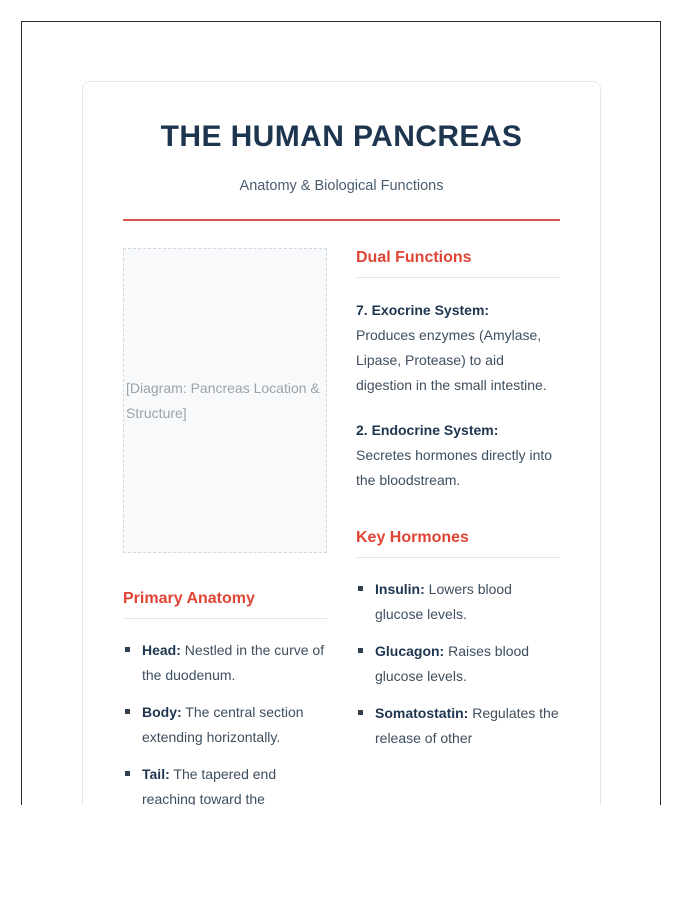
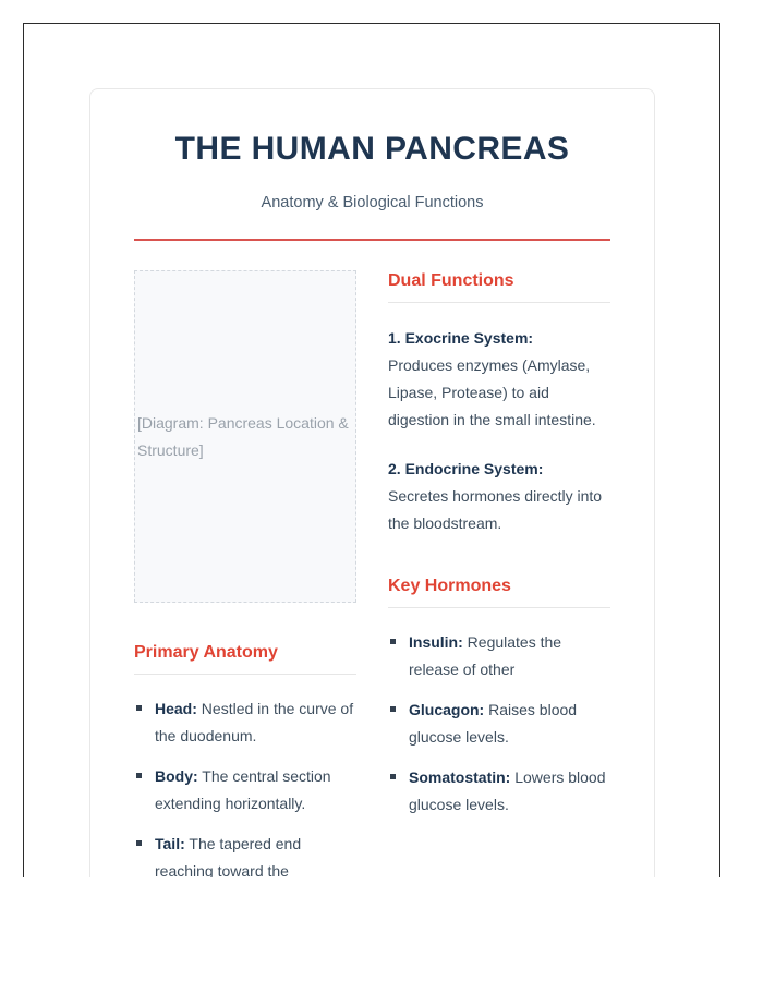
  THE HUMAN PANCREAS
  Anatomy & Biological Functions
  [Diagram: Pancreas Location & Structure]
  Primary Anatomy
  Head: Nestled in the curve of the duodenum.
  Body: The central section extending horizontally.
  Tail: The tapered end reaching toward the
  Dual Functions
- 7. Exocrine System:
+ 1. Exocrine System:
  Produces enzymes (Amylase, Lipase, Protease) to aid digestion in the small intestine.
  2. Endocrine System:
  Secretes hormones directly into the bloodstream.
  Key Hormones
- Insulin: Lowers blood glucose levels.
+ Insulin: Regulates the release of other
  Glucagon: Raises blood glucose levels.
- Somatostatin: Regulates the release of other
+ Somatostatin: Lowers blood glucose levels.
